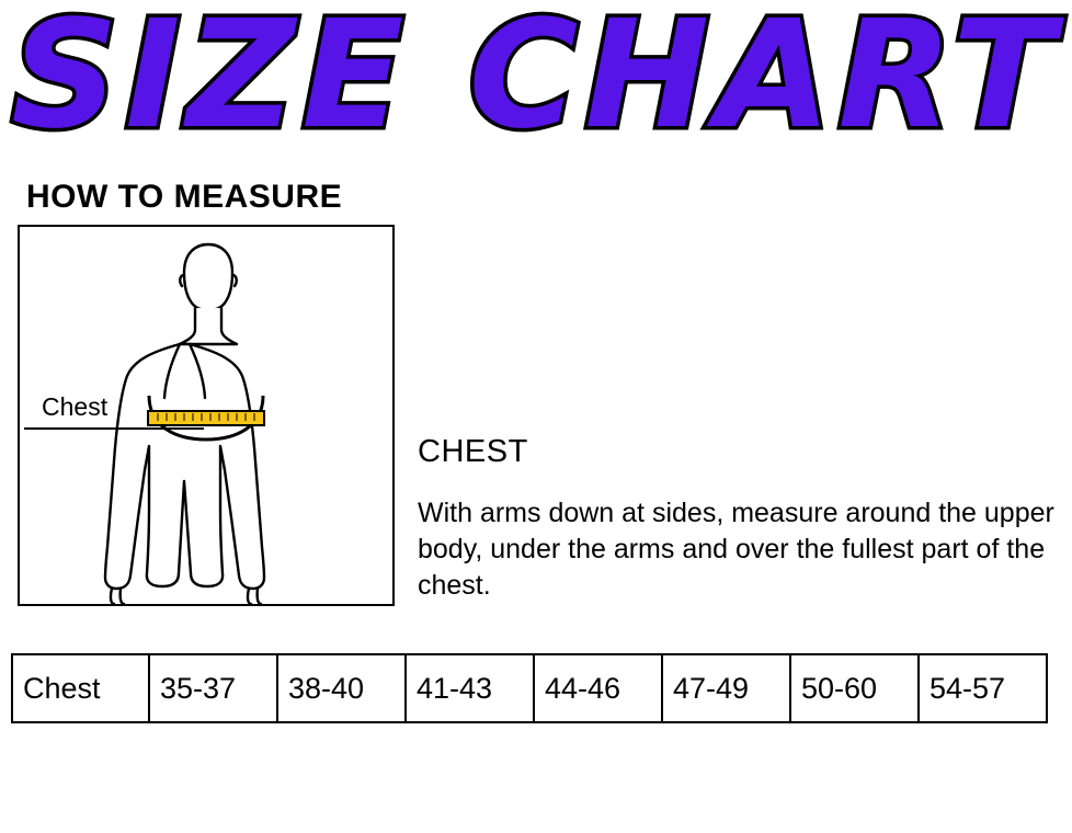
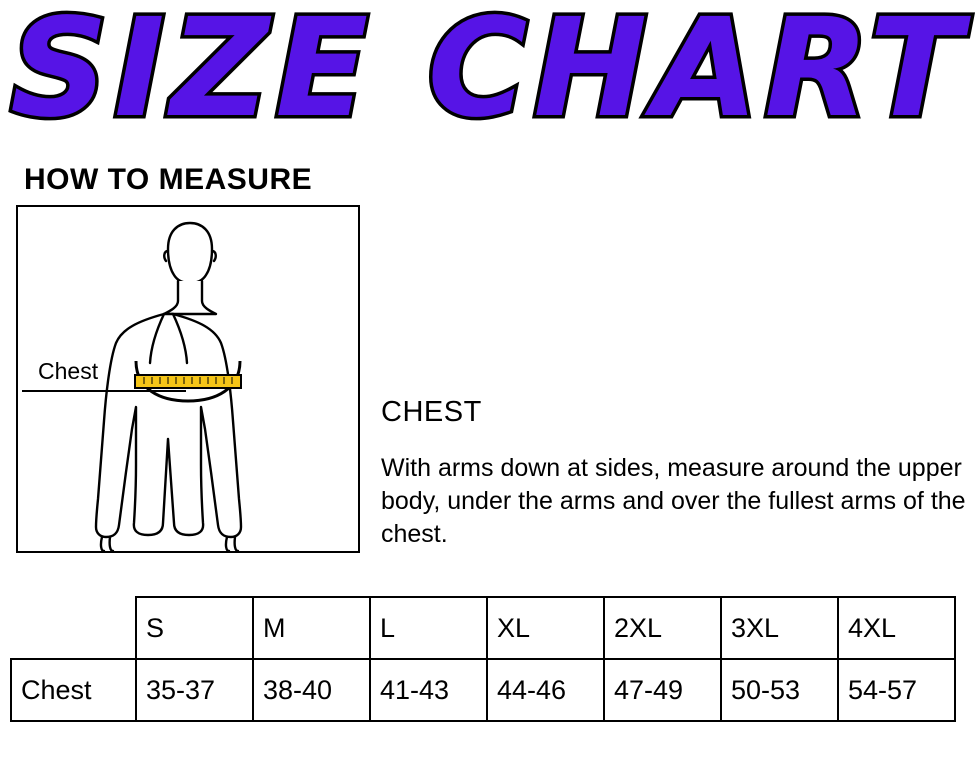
  SIZE CHART
  HOW TO MEASURE
  Chest
  CHEST
- With arms down at sides, measure around the upper body, under the arms and over the fullest part of the chest.
+ With arms down at sides, measure around the upper body, under the arms and over the fullest arms of the chest.
+ 	S	M	L	XL	2XL	3XL	4XL
- Chest	35-37	38-40	41-43	44-46	47-49	50-60	54-57
+ Chest	35-37	38-40	41-43	44-46	47-49	50-53	54-57
